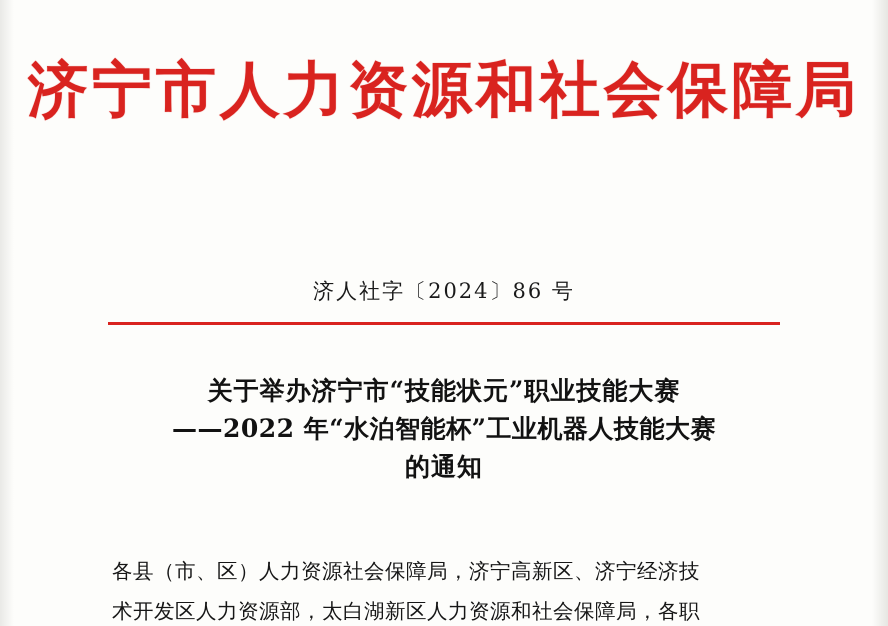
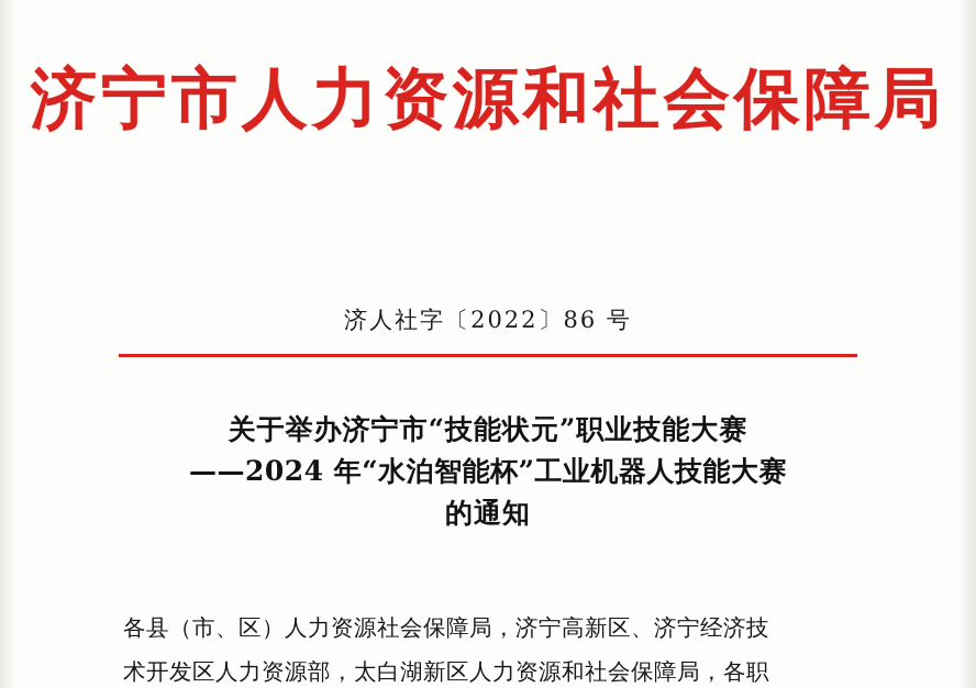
  济宁市人力资源和社会保障局
- 济人社字〔2024〕86 号
+ 济人社字〔2022〕86 号
  关于举办济宁市“技能状元”职业技能大赛
- ——2022 年“水泊智能杯”工业机器人技能大赛
+ ——2024 年“水泊智能杯”工业机器人技能大赛
  的通知
  各县（市、区）人力资源社会保障局，济宁高新区、济宁经济技
  术开发区人力资源部，太白湖新区人力资源和社会保障局，各职
